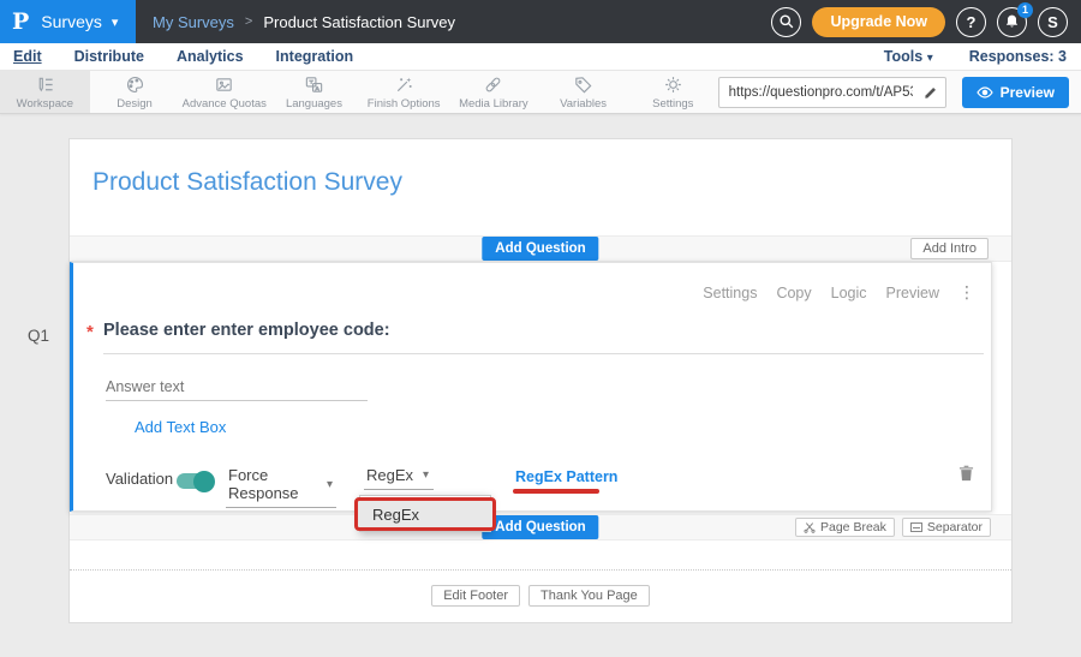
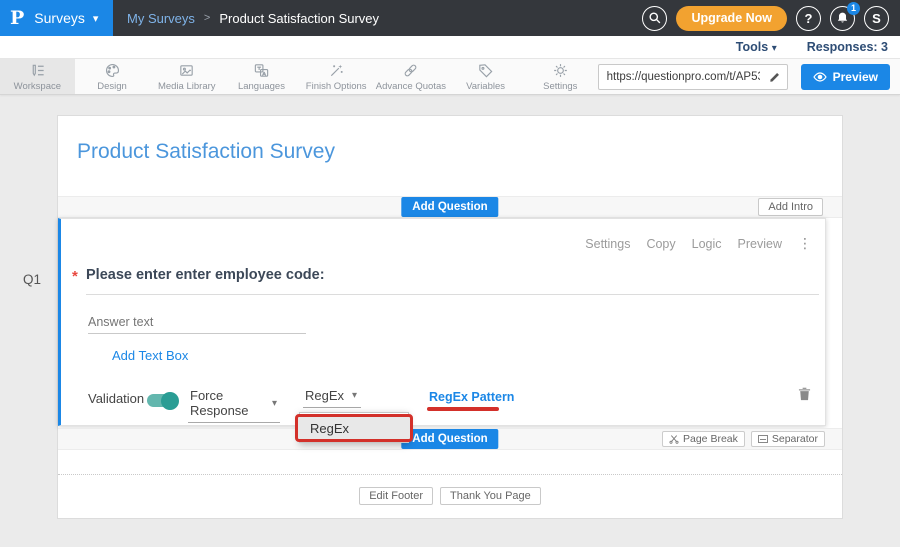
  P
  Surveys
  ▾
  My Surveys
  >
  Product Satisfaction Survey
  Upgrade Now
  ?
  1
  S
- Edit
- Distribute
- Analytics
- Integration
  Tools ▾
  Responses: 3
  Workspace
  Design
- Advance Quotas
+ Media Library
  Languages
  Finish Options
- Media Library
+ Advance Quotas
  Variables
  Settings
  https://questionpro.com/t/AP5
  Preview
  Product Satisfaction Survey
  Add Question
  Add Intro
  Q1
  Settings
  Copy
  Logic
  Preview
  ⋮
  *
  Please enter enter employee code:
  Answer text
  Add Text Box
  Validation
  Force Response
  ▾
  RegEx
  ▾
  RegEx Pattern
  RegEx
  Add Question
  Page Break
  Separator
  Edit Footer
  Thank You Page
